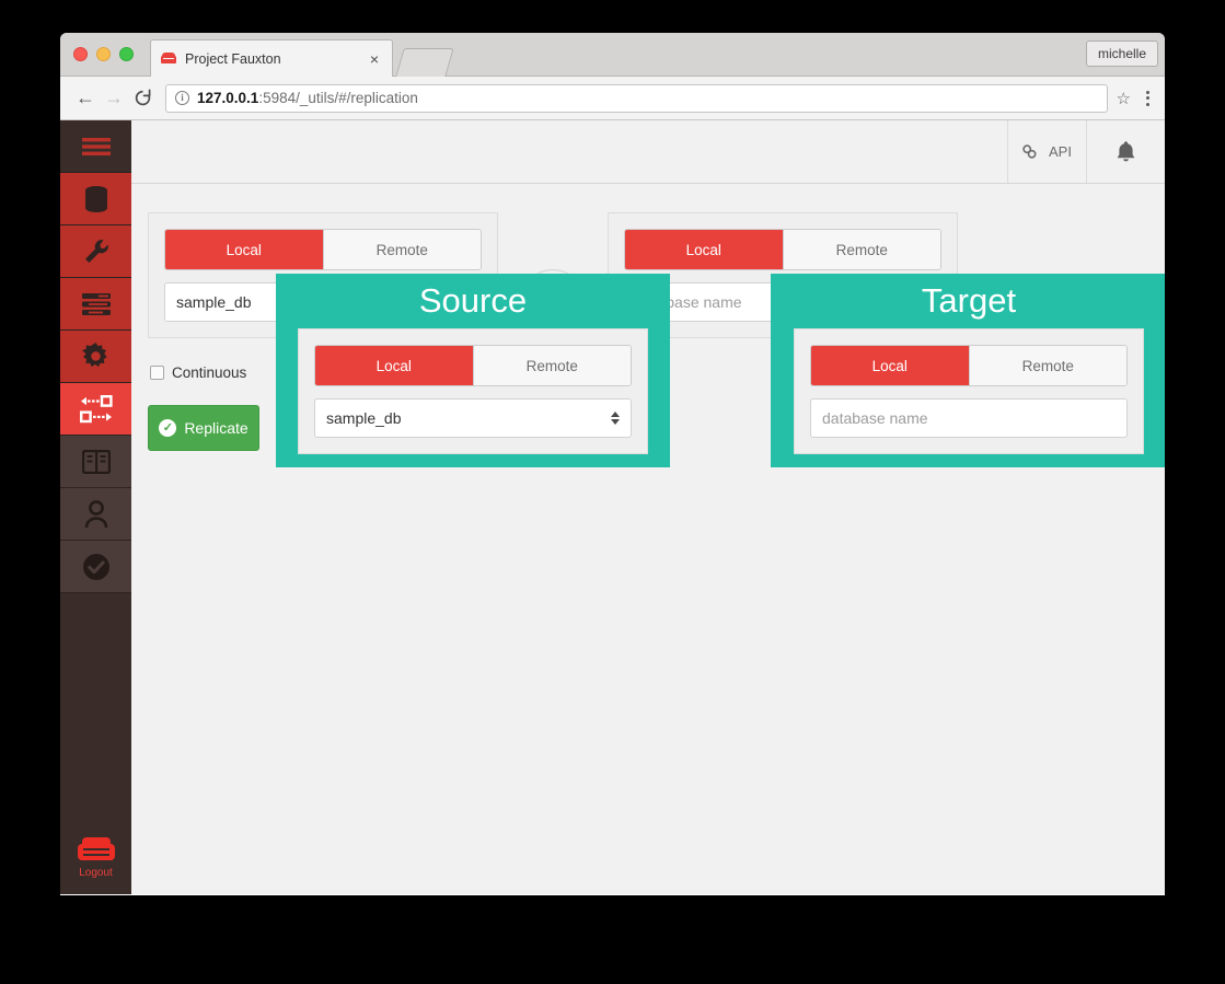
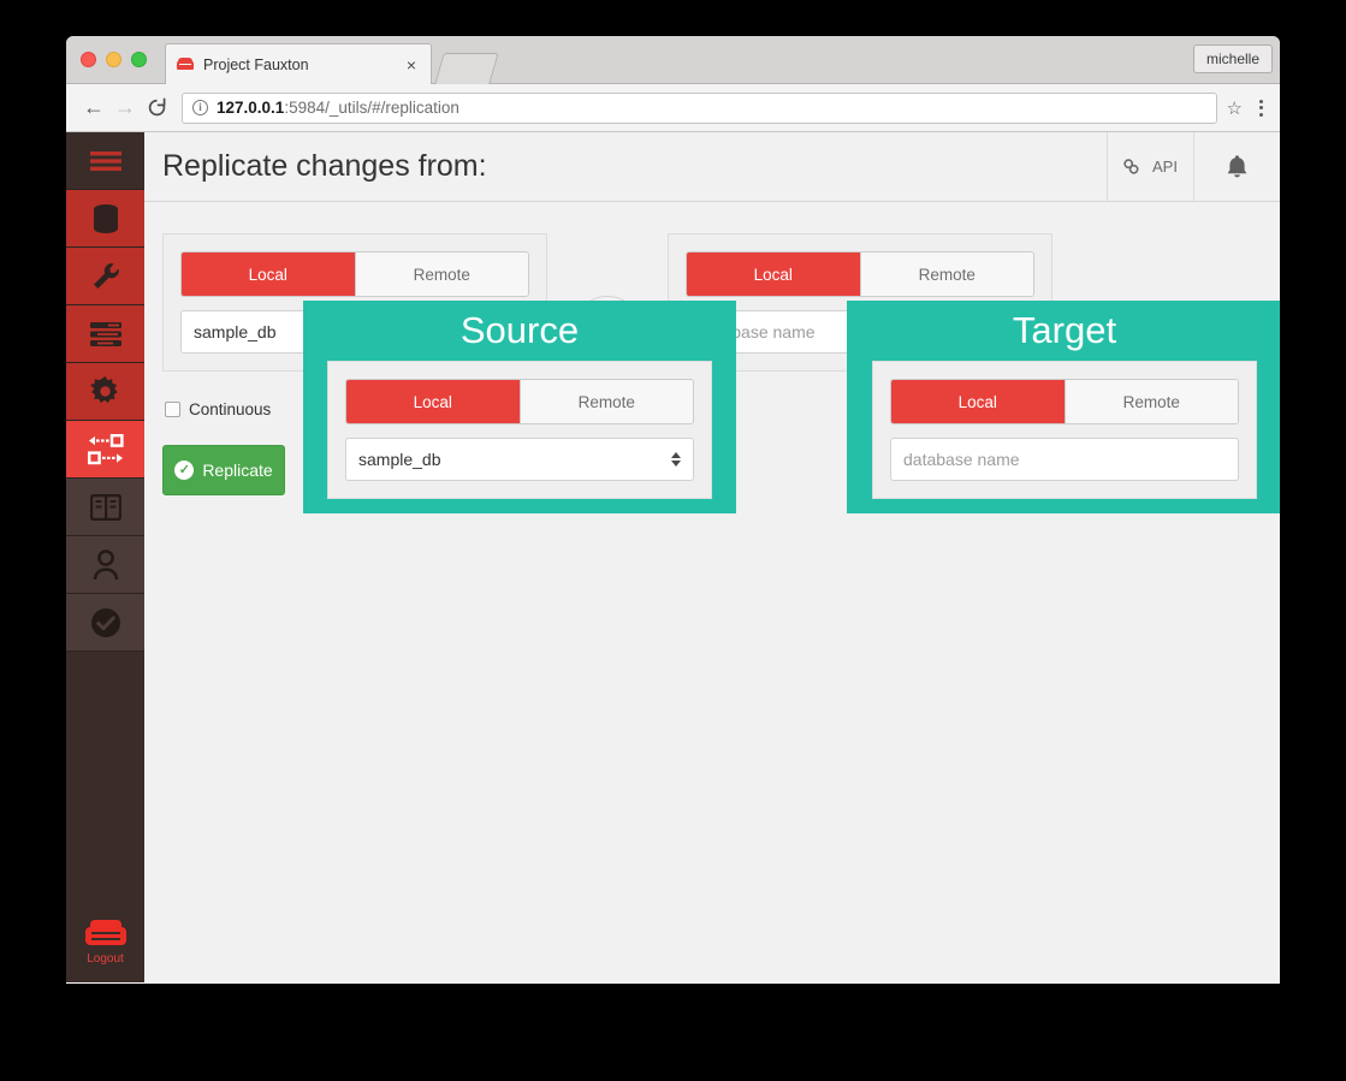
  Project Fauxton
  ×
  michelle
  ←
  →
  i
  127.0.0.1
  :5984/_utils/#/replication
  ☆
  Logout
  API
+ Replicate changes from:
  Local
  Remote
  sample_db
  Local
  Remote
  Continuous
  ✓
  Replicate
  Source
  Local
  Remote
  sample_db
  Target
  Local
  Remote
  database name
